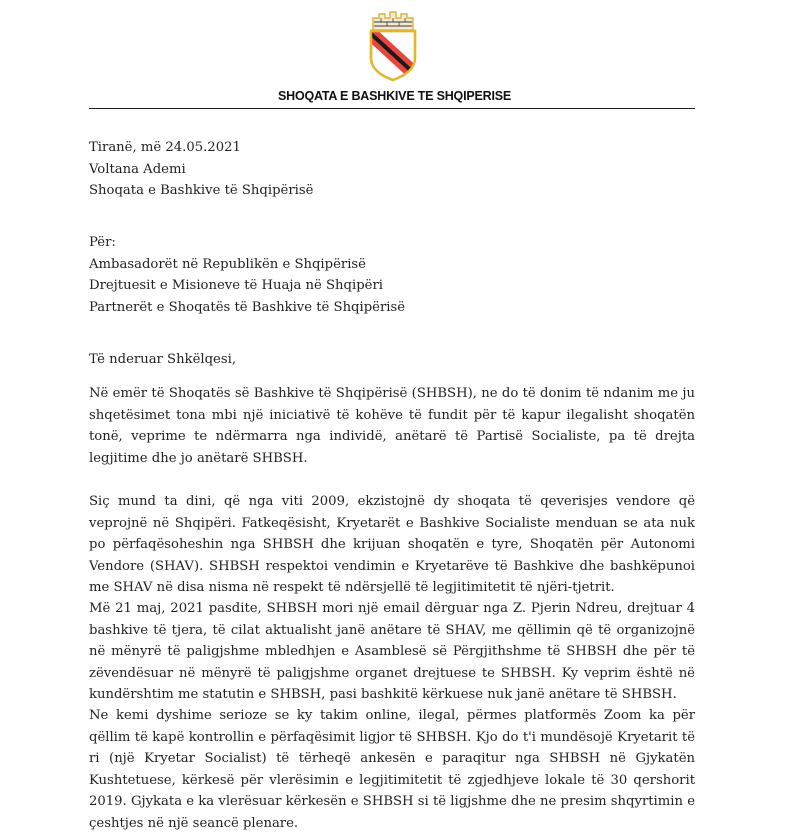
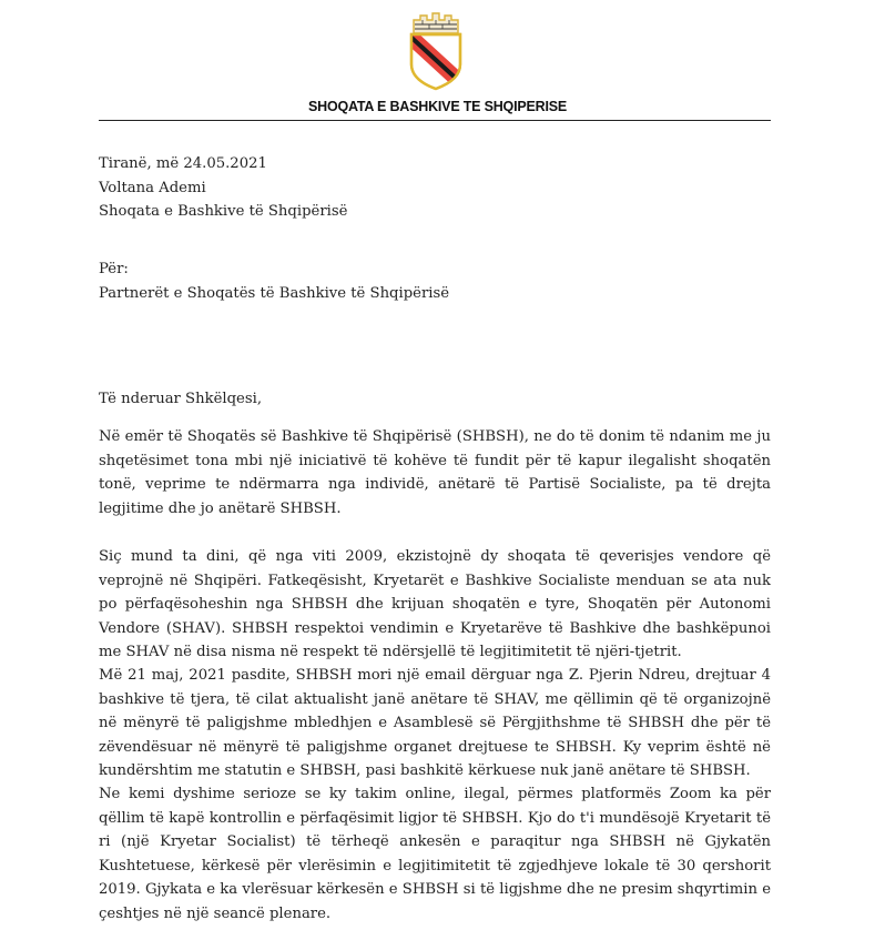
  SHOQATA E BASHKIVE TE SHQIPERISE
  Tiranë, më 24.05.2021
  Voltana Ademi
  Shoqata e Bashkive të Shqipërisë
  Për:
- Ambasadorët në Republikën e Shqipërisë
- Drejtuesit e Misioneve të Huaja në Shqipëri
  Partnerët e Shoqatës të Bashkive të Shqipërisë
  Të nderuar Shkëlqesi,
  Në emër të Shoqatës së Bashkive të Shqipërisë (SHBSH), ne do të donim të ndanim me ju shqetësimet tona mbi një iniciativë të kohëve të fundit për të kapur ilegalisht shoqatën tonë, veprime te ndërmarra nga individë, anëtarë të Partisë Socialiste, pa të drejta legjitime dhe jo anëtarë SHBSH.
  Siç mund ta dini, që nga viti 2009, ekzistojnë dy shoqata të qeverisjes vendore që veprojnë në Shqipëri. Fatkeqësisht, Kryetarët e Bashkive Socialiste menduan se ata nuk po përfaqësoheshin nga SHBSH dhe krijuan shoqatën e tyre, Shoqatën për Autonomi Vendore (SHAV). SHBSH respektoi vendimin e Kryetarëve të Bashkive dhe bashkëpunoi me SHAV në disa nisma në respekt të ndërsjellë të legjitimitetit të njëri-tjetrit.
  Më 21 maj, 2021 pasdite, SHBSH mori një email dërguar nga Z. Pjerin Ndreu, drejtuar 4 bashkive të tjera, të cilat aktualisht janë anëtare të SHAV, me qëllimin që të organizojnë në mënyrë të paligjshme mbledhjen e Asamblesë së Përgjithshme të SHBSH dhe për të zëvendësuar në mënyrë të paligjshme organet drejtuese te SHBSH. Ky veprim është në kundërshtim me statutin e SHBSH, pasi bashkitë kërkuese nuk janë anëtare të SHBSH.
  Ne kemi dyshime serioze se ky takim online, ilegal, përmes platformës Zoom ka për qëllim të kapë kontrollin e përfaqësimit ligjor të SHBSH. Kjo do t'i mundësojë Kryetarit të ri (një Kryetar Socialist) të tërheqë ankesën e paraqitur nga SHBSH në Gjykatën Kushtetuese, kërkesë për vlerësimin e legjitimitetit të zgjedhjeve lokale të 30 qershorit 2019. Gjykata e ka vlerësuar kërkesën e SHBSH si të ligjshme dhe ne presim shqyrtimin e çeshtjes në një seancë plenare.
